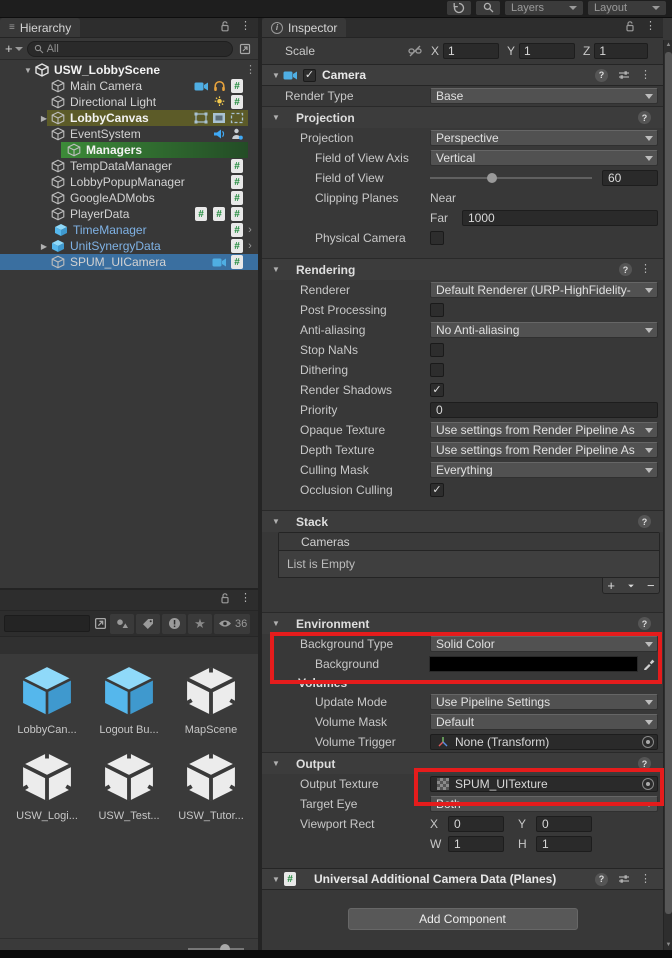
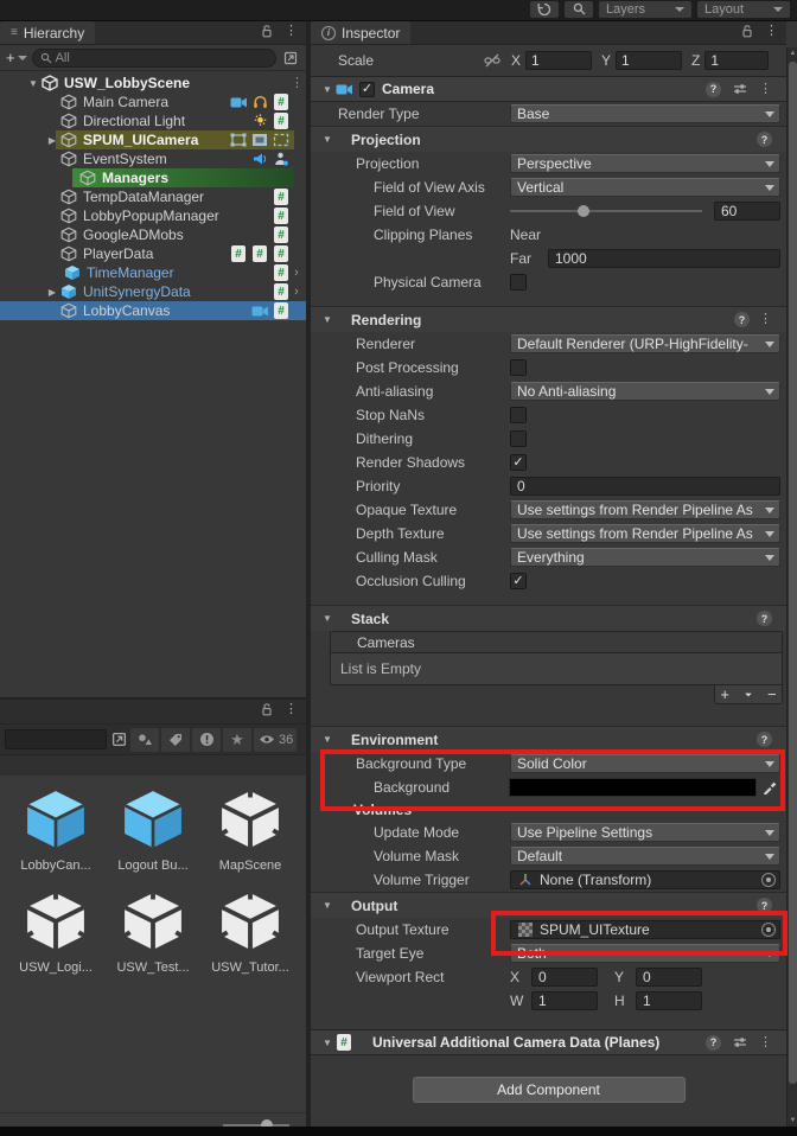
  Layers
  Layout
  ≡
  Hierarchy
  ⋮
  +
  All
  ▼
  USW_LobbyScene
  ⋮
  Main Camera
  #
  Directional Light
  #
  ▶
- LobbyCanvas
+ SPUM_UICamera
  EventSystem
  Managers
  TempDataManager
  #
  LobbyPopupManager
  #
  GoogleADMobs
  #
  PlayerData
  #
  #
  #
  TimeManager
  #
  ›
  ▶
  UnitSynergyData
  #
  ›
- SPUM_UICamera
+ LobbyCanvas
  #
  ⋮
  ★
  36
  LobbyCan...
  Logout Bu...
  MapScene
  USW_Logi...
  USW_Test...
  USW_Tutor...
  i
  Inspector
  ⋮
  Scale
  X
  1
  Y
  1
  Z
  1
  ▼
  ✓
  Camera
  ?
  ⋮
  Render Type
  Base
  ▼
  Projection
  ?
  Projection
  Perspective
  Field of View Axis
  Vertical
  Field of View
  60
  Clipping Planes
  Near
  Far
  1000
  Physical Camera
  ▼
  Rendering
  ?
  ⋮
  Renderer
  Default Renderer (URP-HighFidelity-
  Post Processing
  Anti-aliasing
  No Anti-aliasing
  Stop NaNs
  Dithering
  Render Shadows
  ✓
  Priority
  0
  Opaque Texture
  Use settings from Render Pipeline As
  Depth Texture
  Use settings from Render Pipeline As
  Culling Mask
  Everything
  Occlusion Culling
  ✓
  ▼
  Stack
  ?
  Cameras
  List is Empty
  +
  −
  ▼
  Environment
  ?
  Background Type
  Solid Color
  Background
  Volumes
  Update Mode
  Use Pipeline Settings
  Volume Mask
  Default
  Volume Trigger
  None (Transform)
  ▼
  Output
  ?
  Output Texture
  SPUM_UITexture
  Target Eye
  Both
  Viewport Rect
  X
  0
  Y
  0
  W
  1
  H
  1
  ▼
  #
  Universal Additional Camera Data (Planes)
  ?
  ⋮
  Add Component
